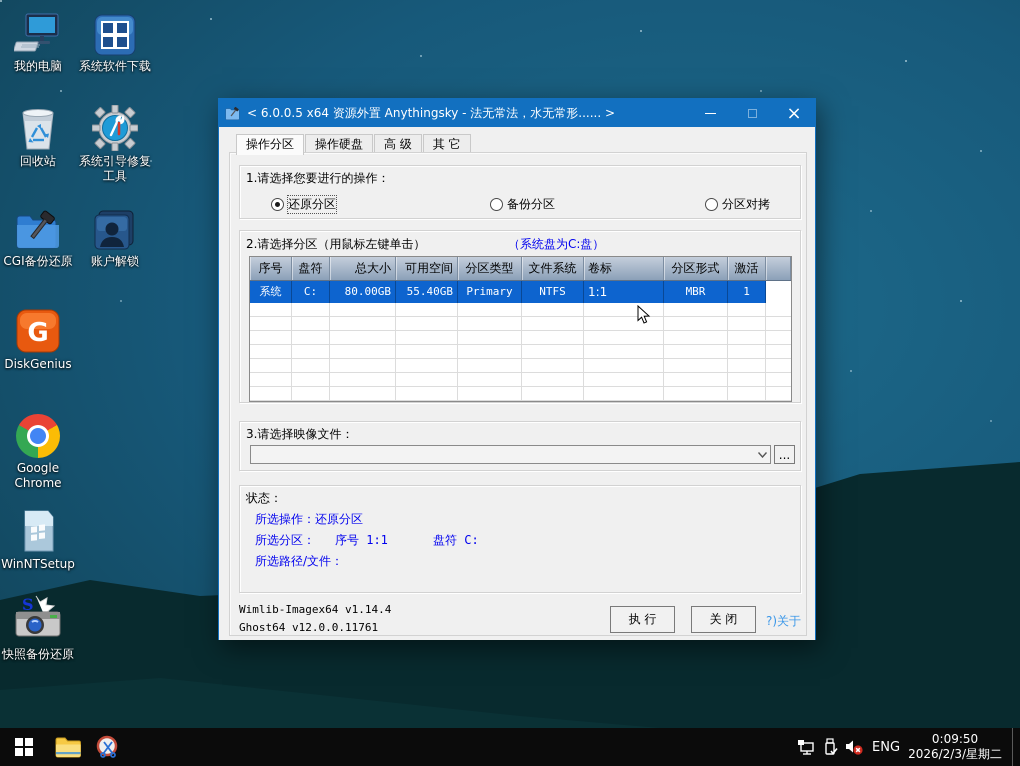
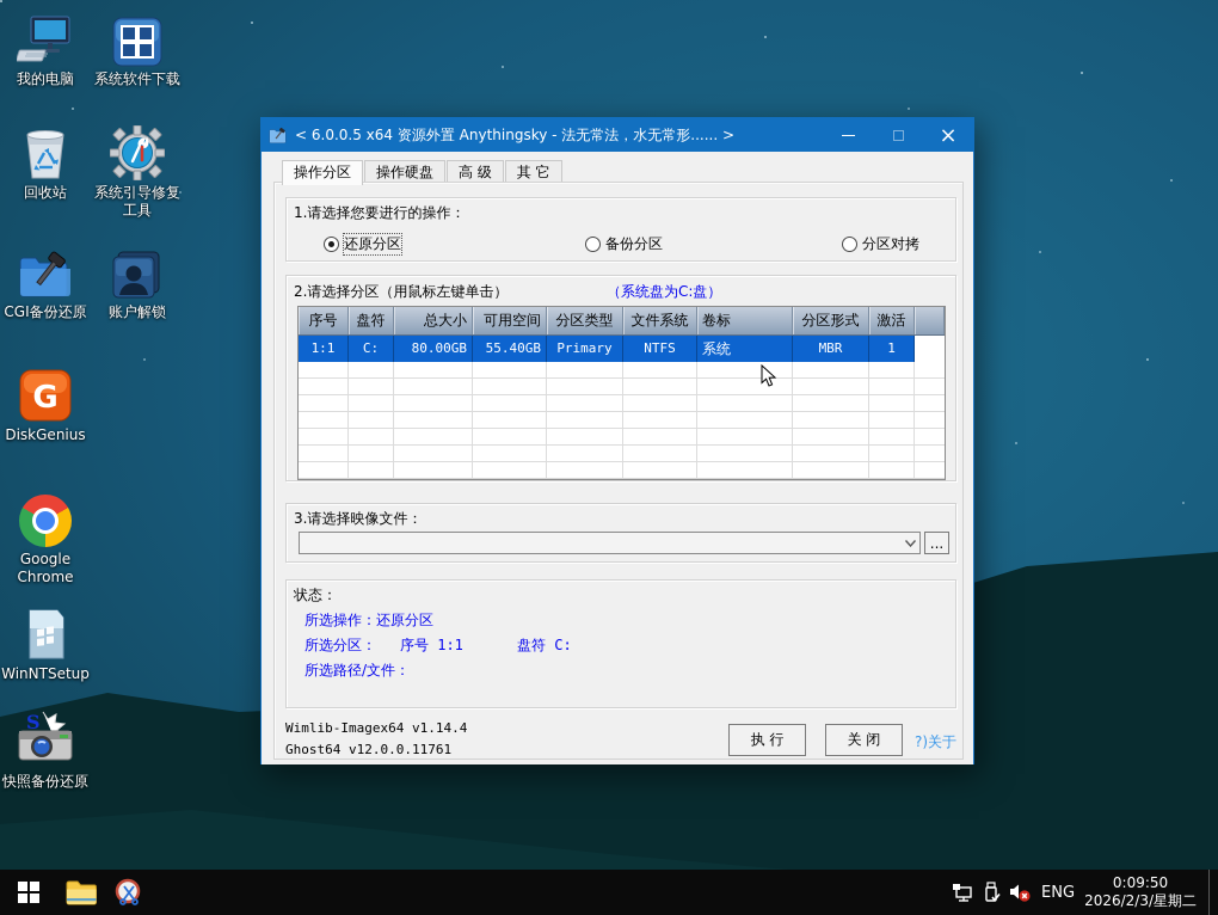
  我的电脑
  系统软件下载
  回收站
  系统引导修复
  工具
  CGI备份还原
  账户解锁
  G
  DiskGenius
  Google
  Chrome
  WinNTSetup
  S
  快照备份还原
  < 6.0.0.5 x64 资源外置 Anythingsky - 法无常法，水无常形...... >
  ×
  操作分区
  操作硬盘
  高 级
  其 它
  1.请选择您要进行的操作：
  还原分区
  备份分区
  分区对拷
  2.请选择分区（用鼠标左键单击）
  （系统盘为C:盘）
  序号
  盘符
  总大小
  可用空间
  分区类型
  文件系统
  卷标
  分区形式
  激活
- 系统
+ 1:1
  C:
  80.00GB
  55.40GB
  Primary
  NTFS
- 1:1
+ 系统
  MBR
  1
  3.请选择映像文件：
  ...
  状态：
  所选操作：还原分区
  所选分区：
  序号 1:1
  盘符 C:
  所选路径/文件：
  Wimlib-Imagex64 v1.14.4
  Ghost64 v12.0.0.11761
  执 行
  关 闭
  ?)关于
  ENG
  0:09:50
  2026/2/3/星期二
